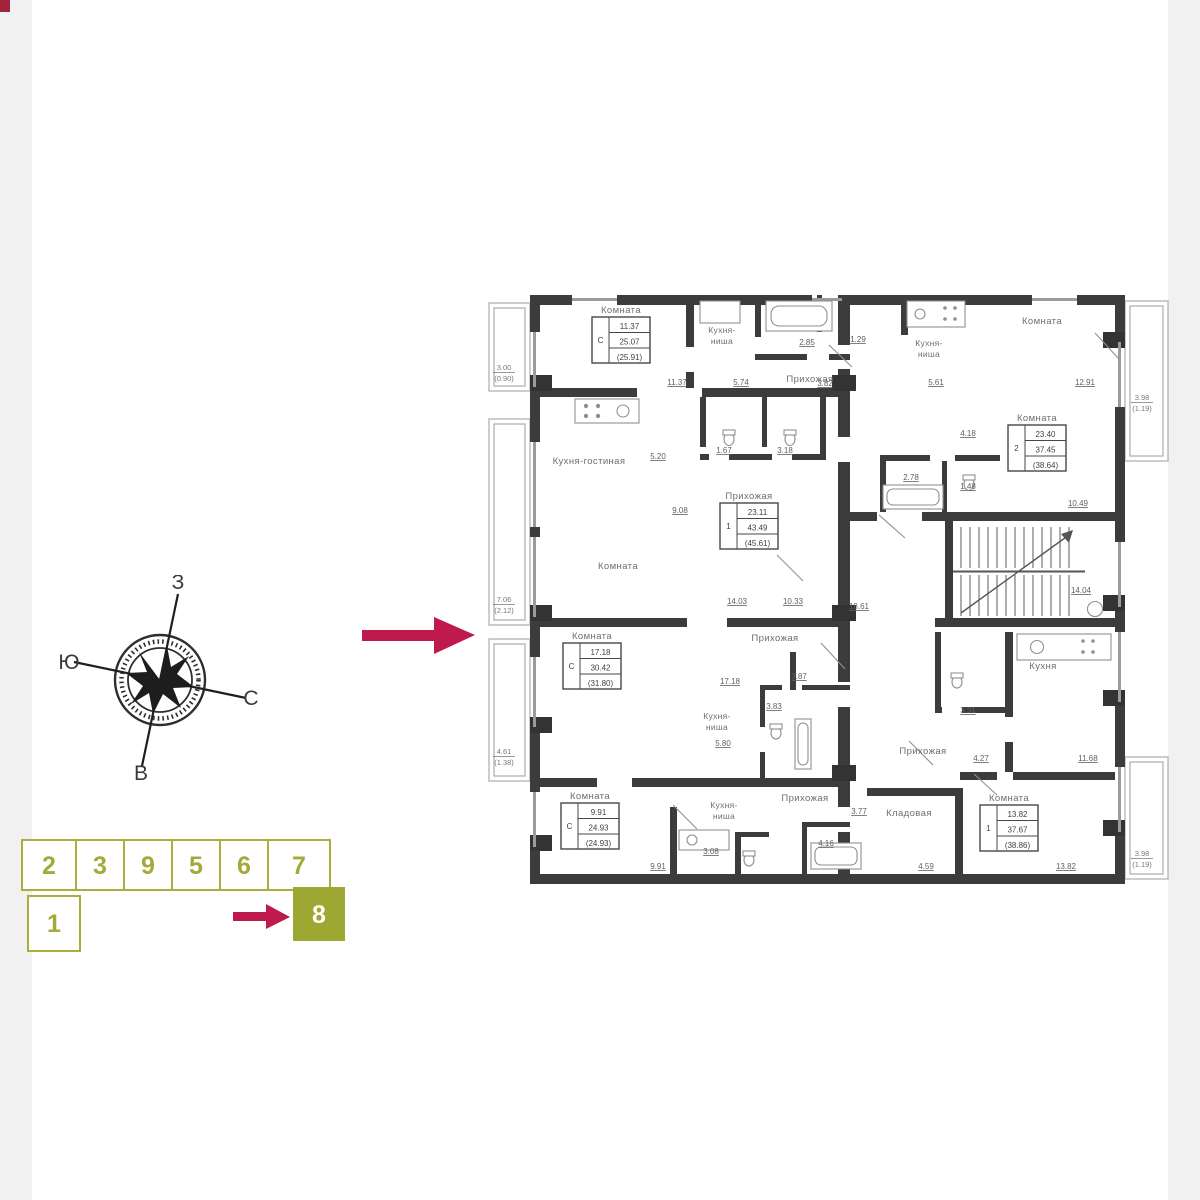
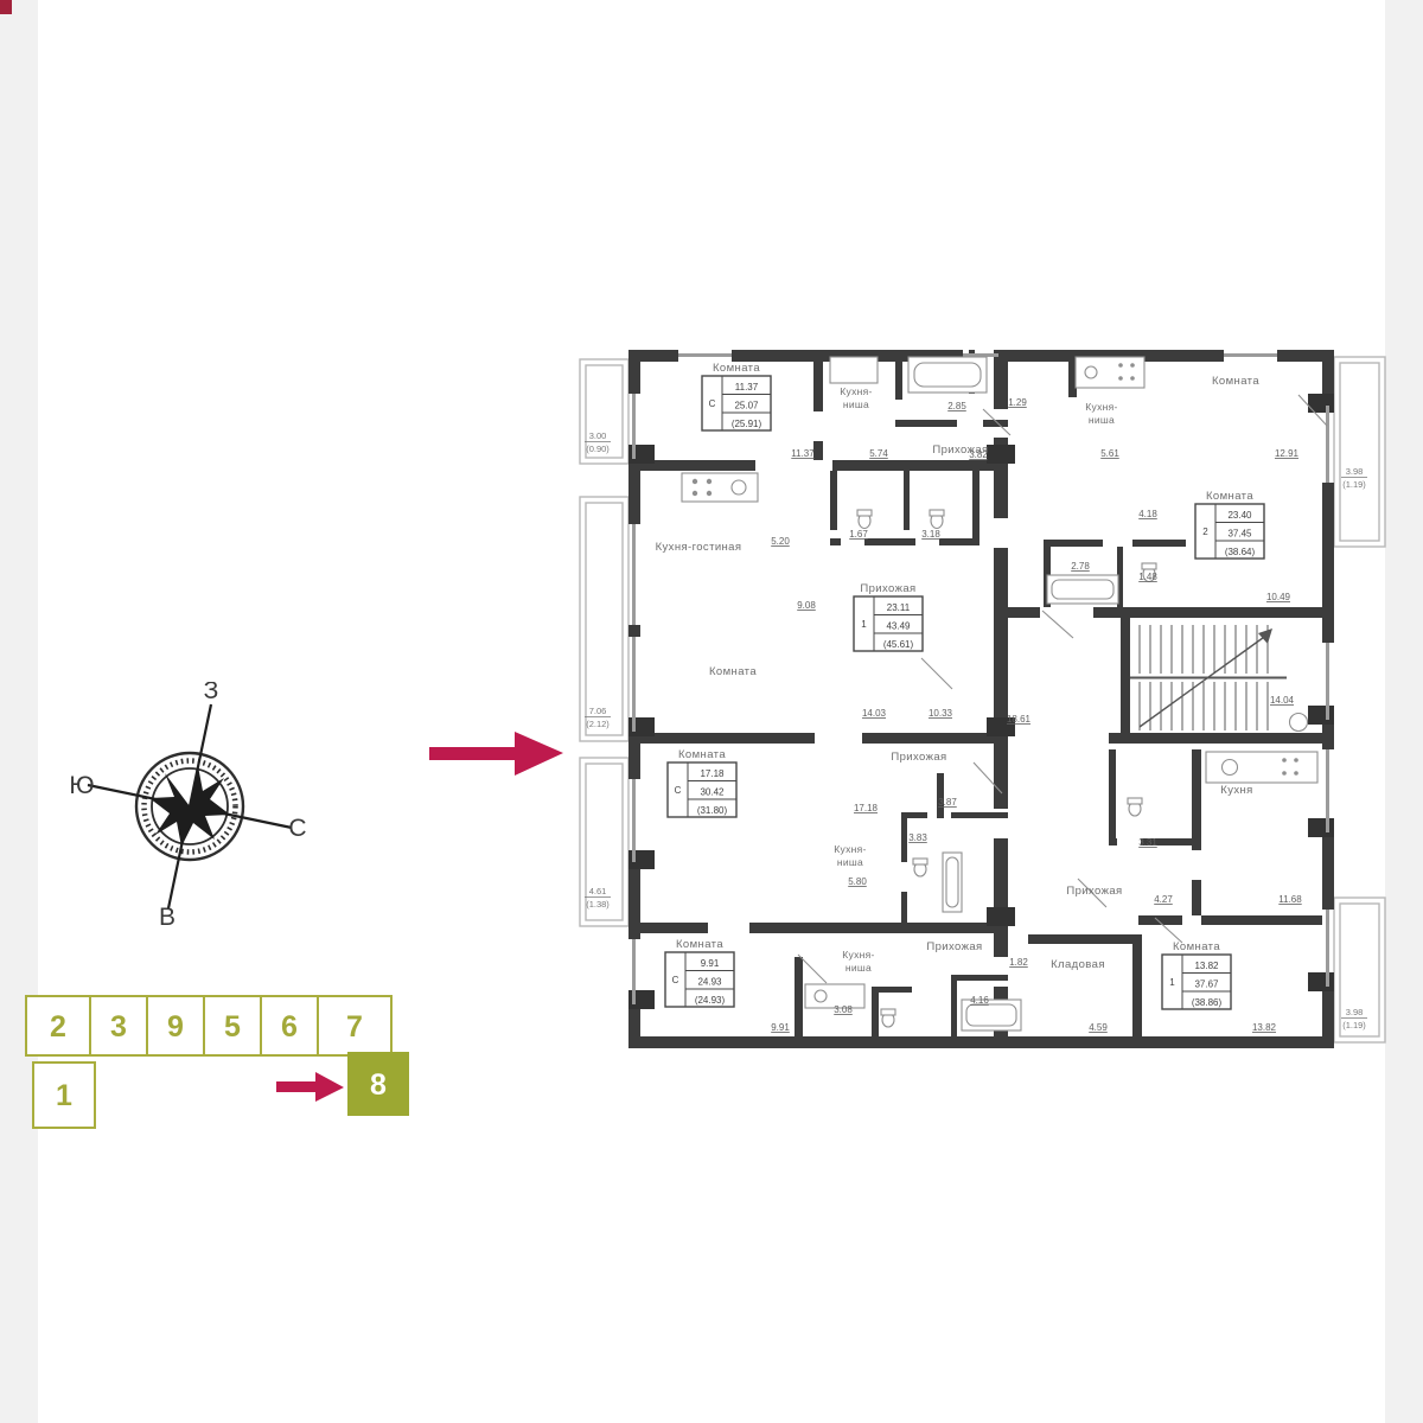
  З
  Ю
  С
  В
  2
  3
  9
  5
  6
  7
  1
  8
  Комната
  Кухня-
  ниша
  2.85
  1.29
  Прихожая
  3.82
  11.37
  5.74
  3.00
  (0.90)
  С
  11.37
  25.07
  (25.91)
  Кухня-
  ниша
  Комната
  5.61
  12.91
  3.98
  (1.19)
  4.18
  2.78
  1.48
  10.49
  Комната
  2
  23.40
  37.45
  (38.64)
  Кухня-гостиная
  5.20
  1.67
  3.18
  9.08
  Прихожая
  Комната
  14.03
  10.33
  7.06
  (2.12)
  1
  23.11
  43.49
  (45.61)
  18.61
  14.04
  Комната
  Прихожая
  17.18
  3.87
  3.83
  Кухня-
  ниша
  5.80
  4.61
  (1.38)
  С
  17.18
  30.42
  (31.80)
  Комната
  Кухня-
  ниша
  3.08
  9.91
  Прихожая
  4.16
- 3.77
+ 1.82
  С
  9.91
  24.93
  (24.93)
  Кухня
  3.31
  Прихожая
  4.27
  11.68
  Кладовая
  4.59
  Комната
  13.82
  3.98
  (1.19)
  1
  13.82
  37.67
  (38.86)
